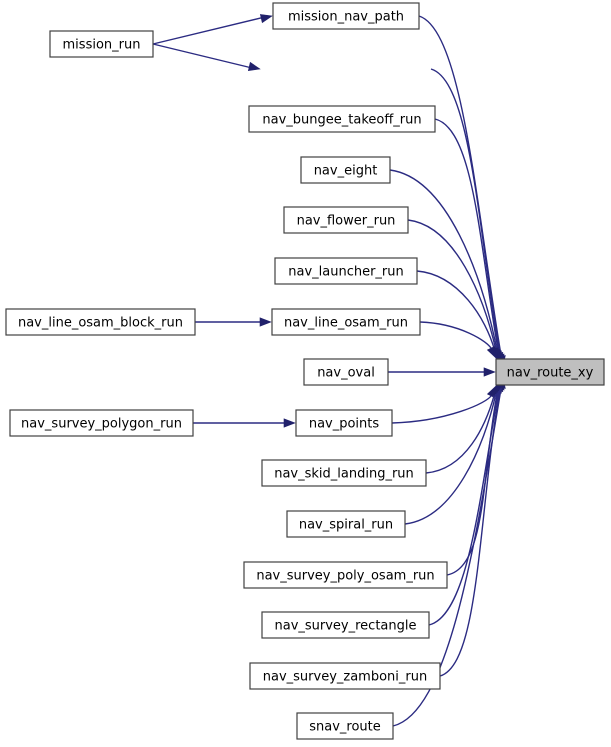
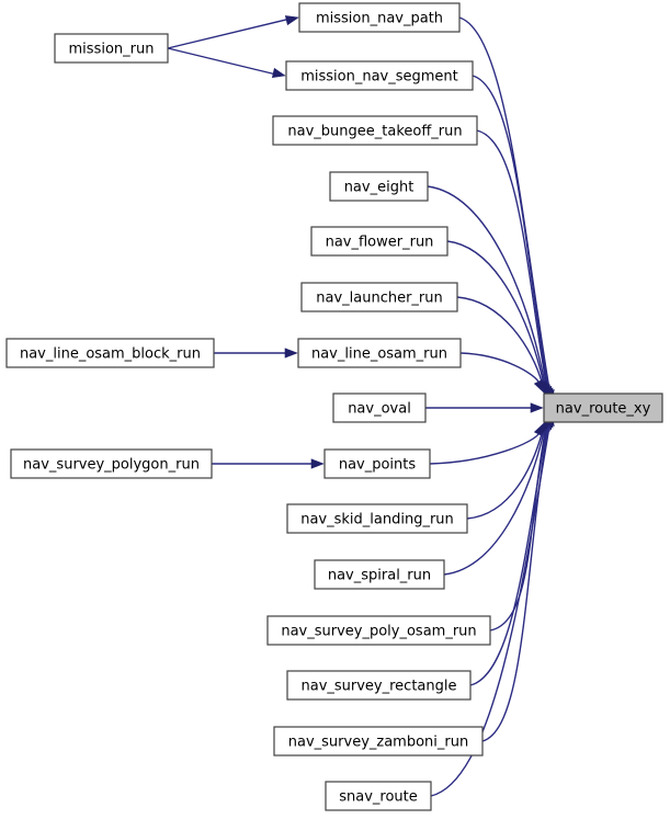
  mission_run
  mission_nav_path
+ mission_nav_segment
  nav_bungee_takeoff_run
  nav_eight
  nav_flower_run
  nav_launcher_run
  nav_line_osam_block_run
  nav_line_osam_run
  nav_oval
  nav_route_xy
  nav_survey_polygon_run
  nav_points
  nav_skid_landing_run
  nav_spiral_run
  nav_survey_poly_osam_run
  nav_survey_rectangle
  nav_survey_zamboni_run
  snav_route
